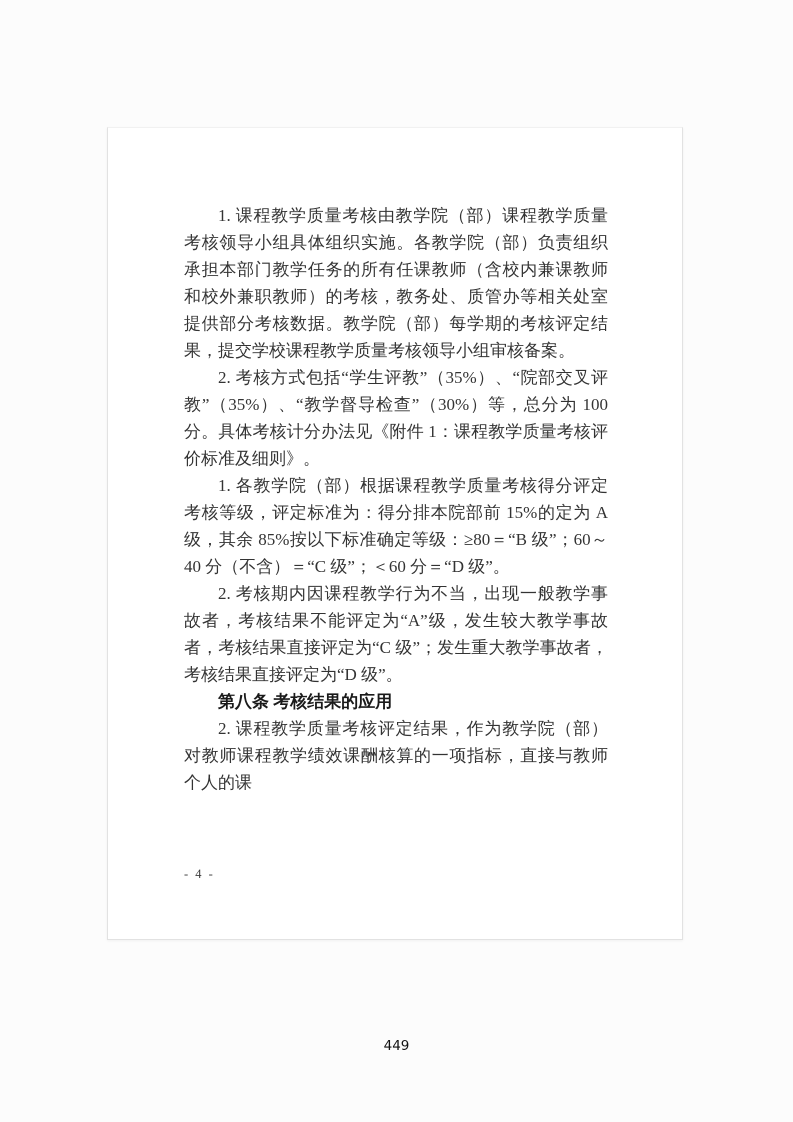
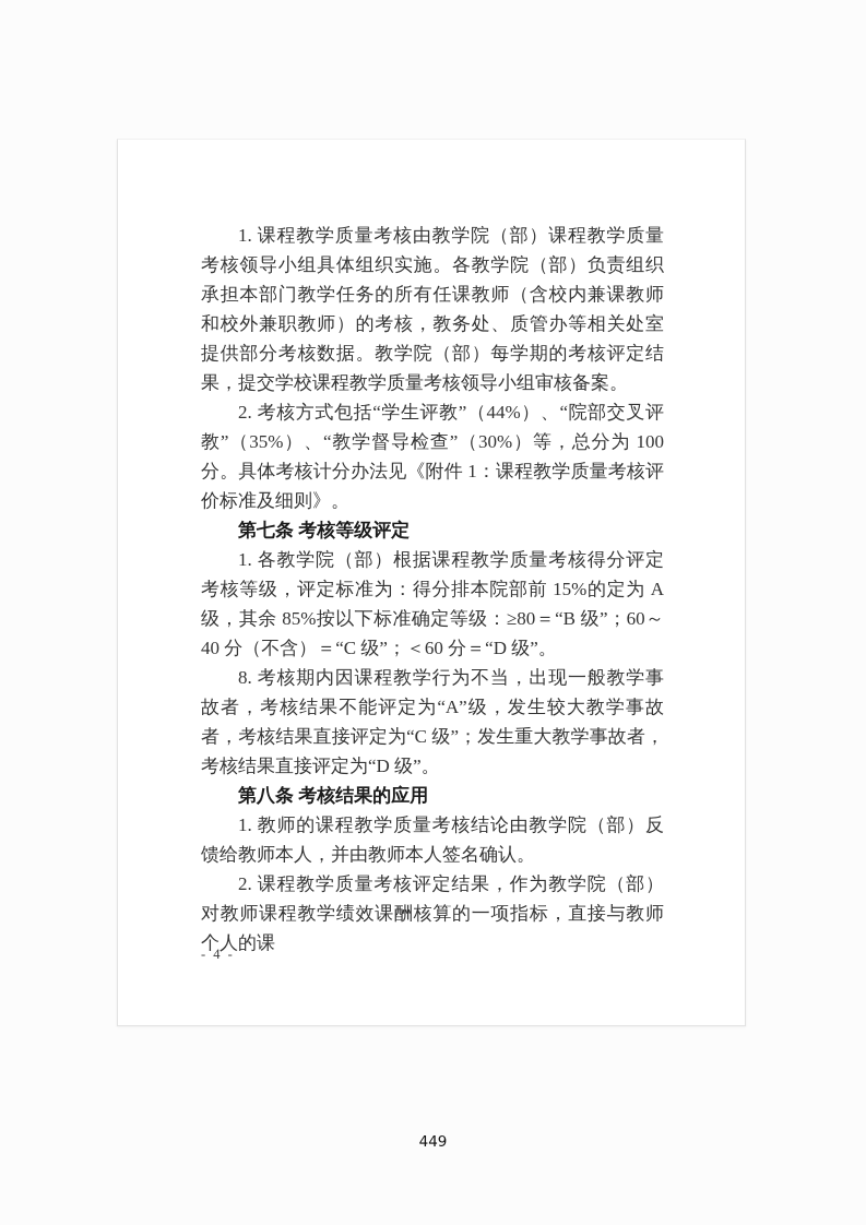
  1. 课程教学质量考核由教学院（部）课程教学质量考核领导小组具体组织实施。各教学院（部）负责组织承担本部门教学任务的所有任课教师（含校内兼课教师和校外兼职教师）的考核，教务处、质管办等相关处室提供部分考核数据。教学院（部）每学期的考核评定结果，提交学校课程教学质量考核领导小组审核备案。
- 2. 考核方式包括“学生评教”（35%）、“院部交叉评教”（35%）、“教学督导检查”（30%）等，总分为 100 分。具体考核计分办法见《附件 1：课程教学质量考核评价标准及细则》。
+ 2. 考核方式包括“学生评教”（44%）、“院部交叉评教”（35%）、“教学督导检查”（30%）等，总分为 100 分。具体考核计分办法见《附件 1：课程教学质量考核评价标准及细则》。
+ 第七条 考核等级评定
  1. 各教学院（部）根据课程教学质量考核得分评定考核等级，评定标准为：得分排本院部前 15%的定为 A 级，其余 85%按以下标准确定等级：≥80＝“B 级”；60～40 分（不含）＝“C 级”；＜60 分＝“D 级”。
- 2. 考核期内因课程教学行为不当，出现一般教学事故者，考核结果不能评定为“A”级，发生较大教学事故者，考核结果直接评定为“C 级”；发生重大教学事故者，考核结果直接评定为“D 级”。
+ 8. 考核期内因课程教学行为不当，出现一般教学事故者，考核结果不能评定为“A”级，发生较大教学事故者，考核结果直接评定为“C 级”；发生重大教学事故者，考核结果直接评定为“D 级”。
  第八条 考核结果的应用
+ 1. 教师的课程教学质量考核结论由教学院（部）反馈给教师本人，并由教师本人签名确认。
  2. 课程教学质量考核评定结果，作为教学院（部）对教师课程教学绩效课酬核算的一项指标，直接与教师个人的课
  - 4 -
  449
